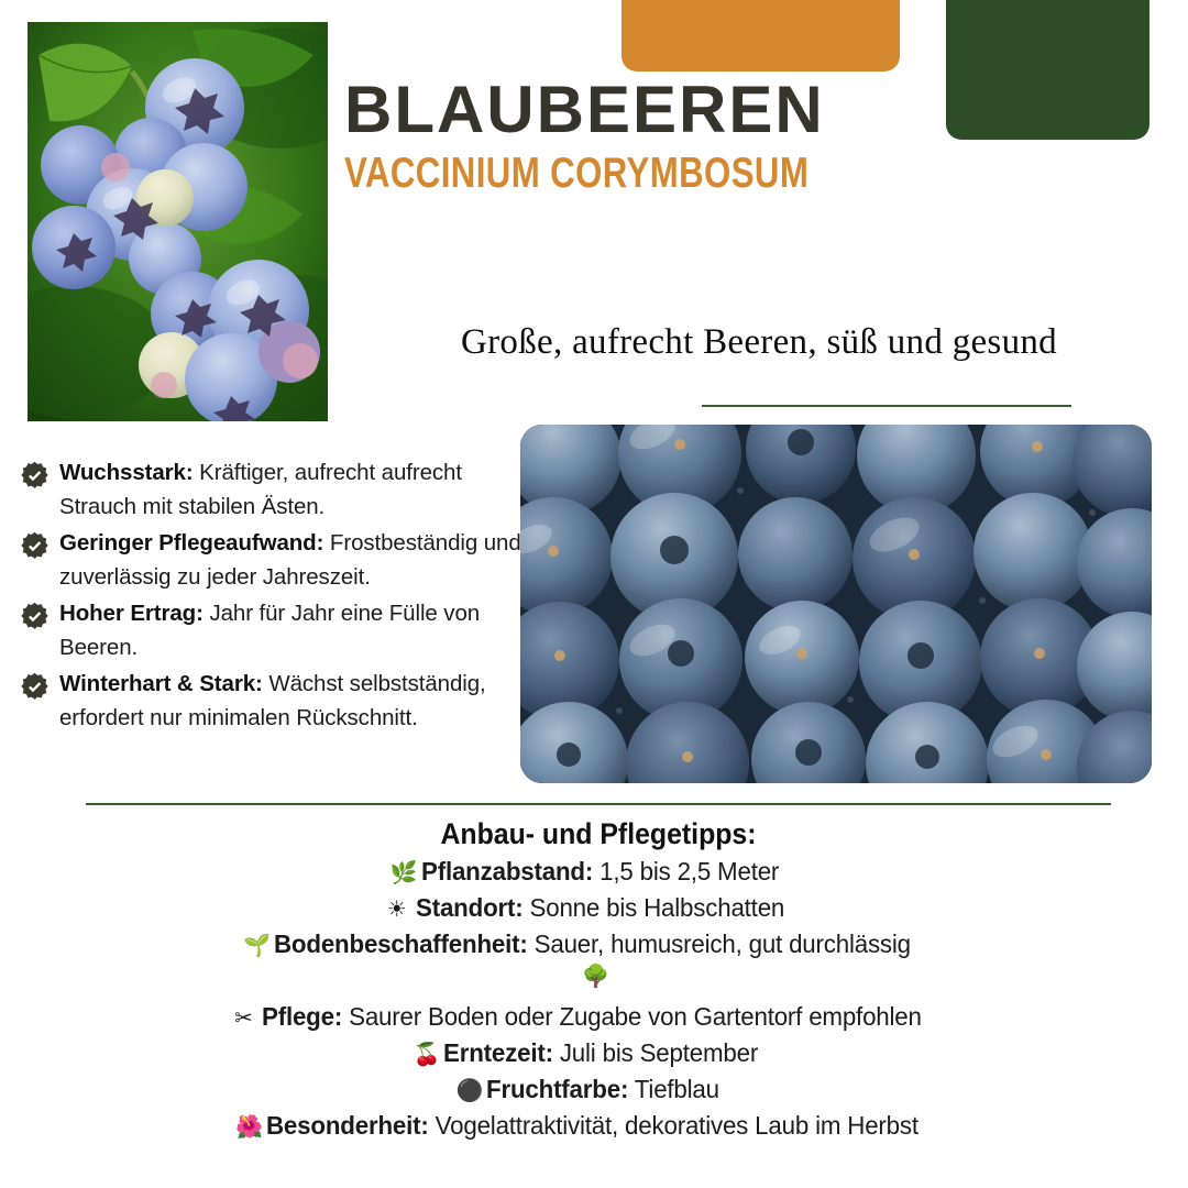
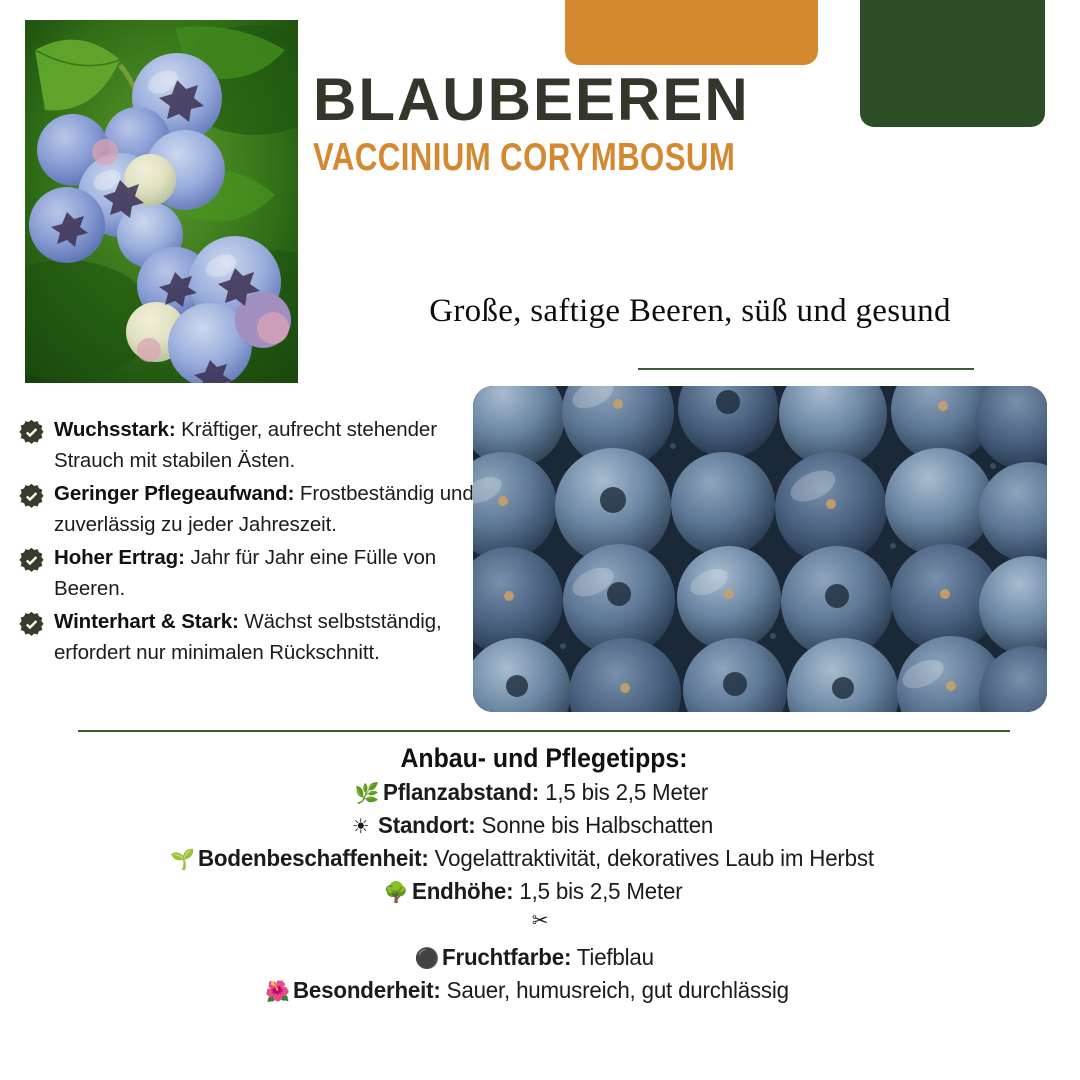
  BLAUBEEREN
  VACCINIUM CORYMBOSUM
- Große, aufrecht Beeren, süß und gesund
+ Große, saftige Beeren, süß und gesund
- Wuchsstark: Kräftiger, aufrecht aufrecht Strauch mit stabilen Ästen.
+ Wuchsstark: Kräftiger, aufrecht stehender Strauch mit stabilen Ästen.
  Geringer Pflegeaufwand: Frostbeständig und zuverlässig zu jeder Jahreszeit.
  Hoher Ertrag: Jahr für Jahr eine Fülle von Beeren.
  Winterhart & Stark: Wächst selbstständig, erfordert nur minimalen Rückschnitt.
  Anbau- und Pflegetipps:
  🌿
  Pflanzabstand: 1,5 bis 2,5 Meter
  ☀
  Standort: Sonne bis Halbschatten
  🌱
- Bodenbeschaffenheit: Sauer, humusreich, gut durchlässig
+ Bodenbeschaffenheit: Vogelattraktivität, dekoratives Laub im Herbst
  🌳
+ Endhöhe: 1,5 bis 2,5 Meter
  ✂
- Pflege: Saurer Boden oder Zugabe von Gartentorf empfohlen
- 🍒
- Erntezeit: Juli bis September
  ⚫
  Fruchtfarbe: Tiefblau
  🌺
- Besonderheit: Vogelattraktivität, dekoratives Laub im Herbst
+ Besonderheit: Sauer, humusreich, gut durchlässig
